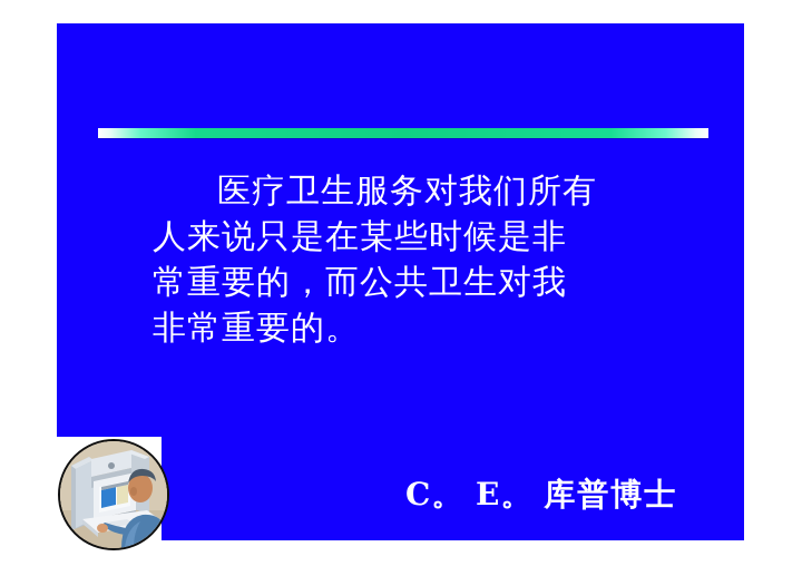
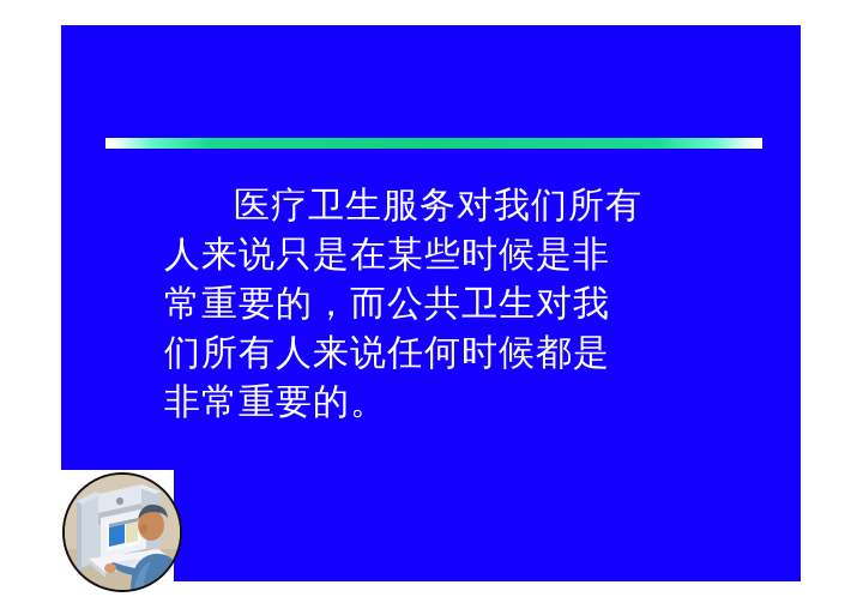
  医疗卫生服务对我们所有
  人来说只是在某些时候是非
  常重要的，而公共卫生对我
+ 们所有人来说任何时候都是
  非常重要的。
- C。 E。 库普博士
